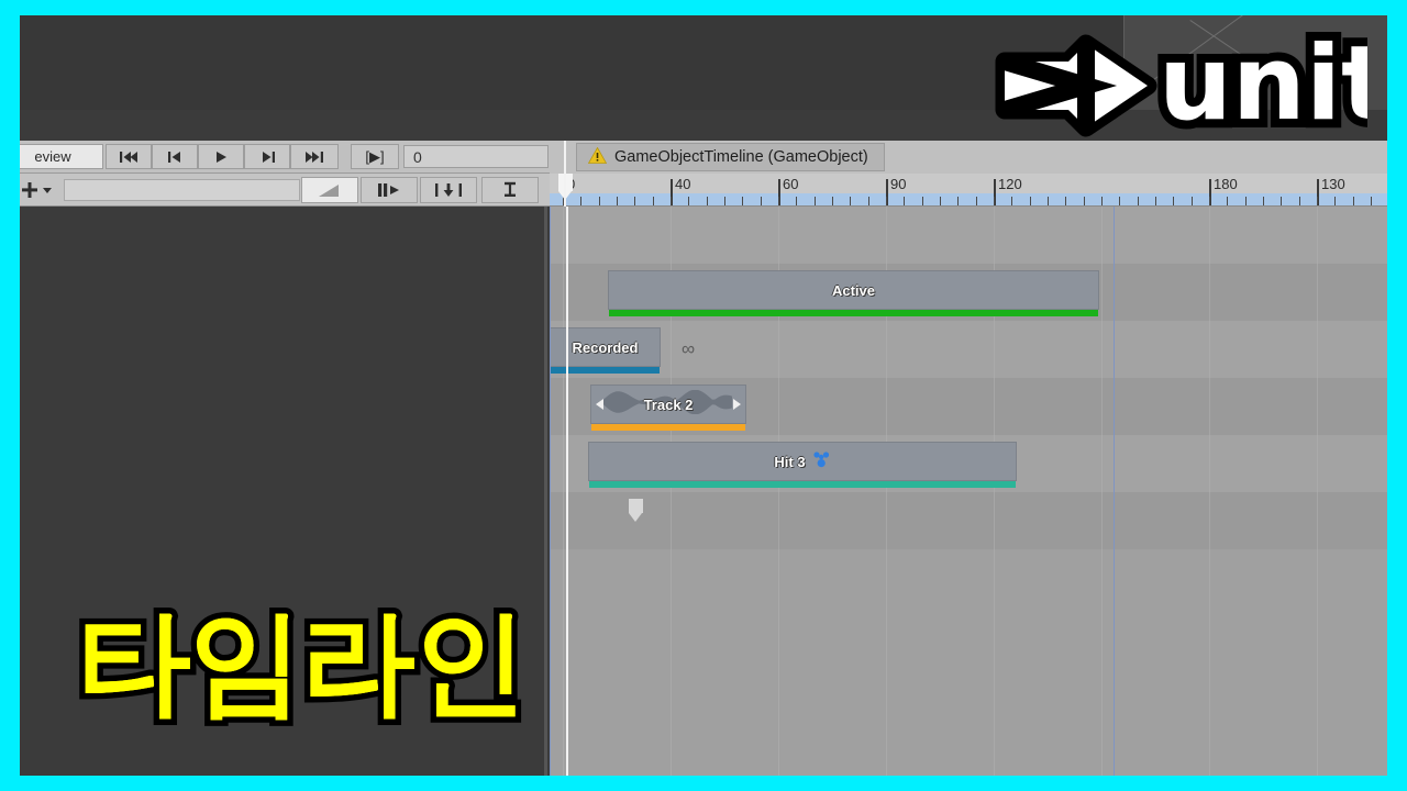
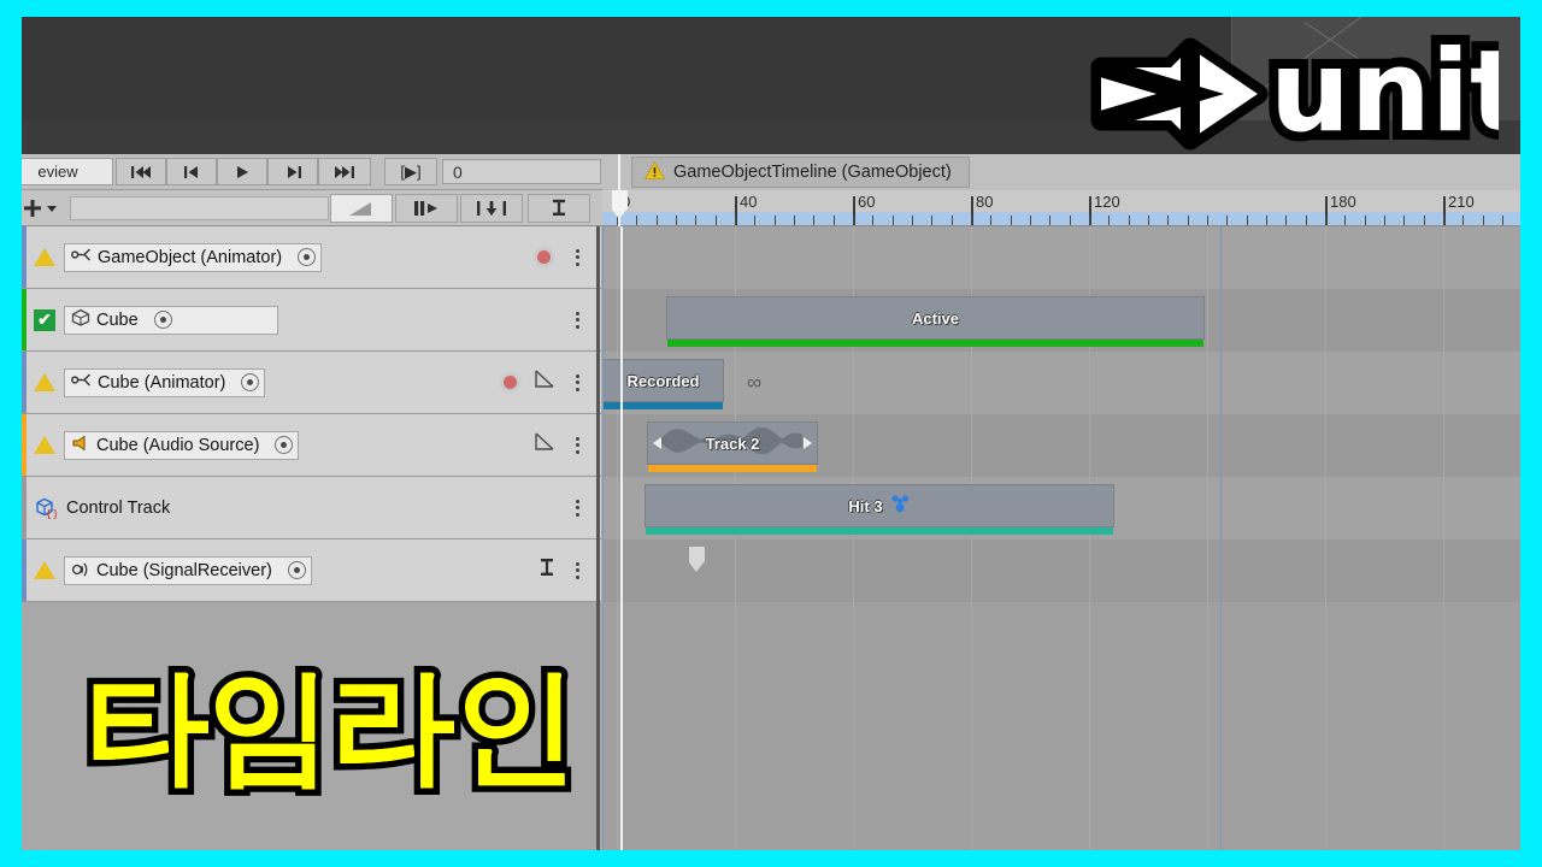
  eview
  [▶]
  0
  GameObjectTimeline (GameObject)
  40
  60
- 90
+ 80
  120
  180
- 130
+ 210
+ GameObject (Animator)
+ ✔
+ Cube
+ Cube (Animator)
+ Cube (Audio Source)
+ {}
+ Control Track
+ Cube (SignalReceiver)
  Active
  Recorded
  Track 2
  Hit 3
  ∞
  unit
  타임라인
